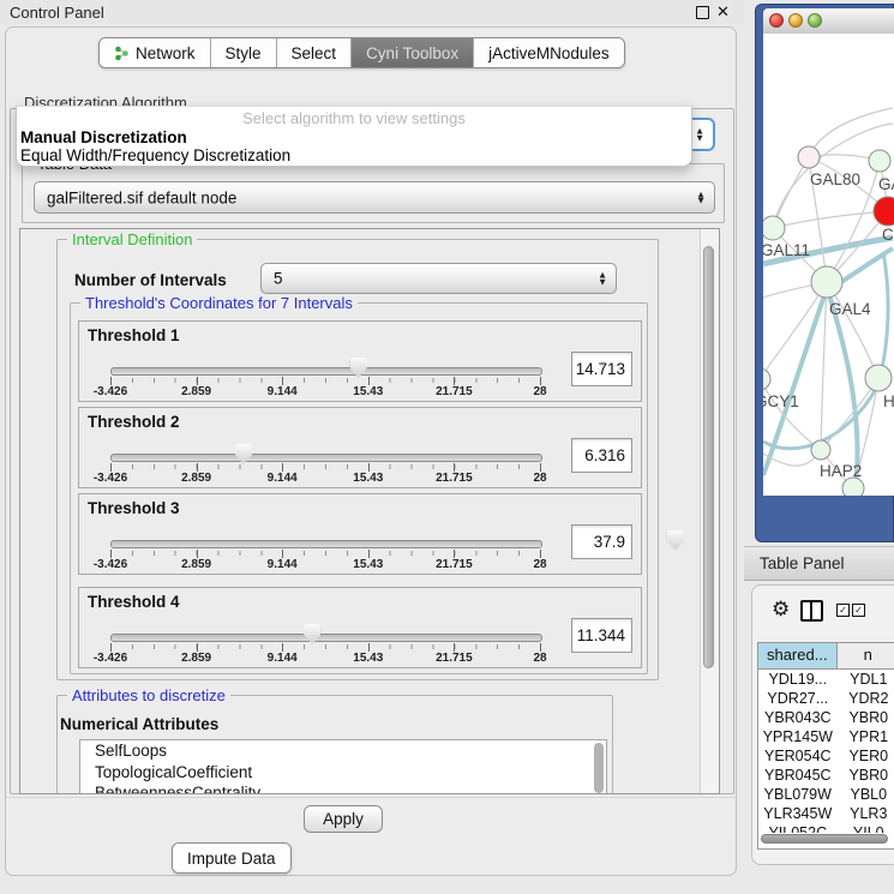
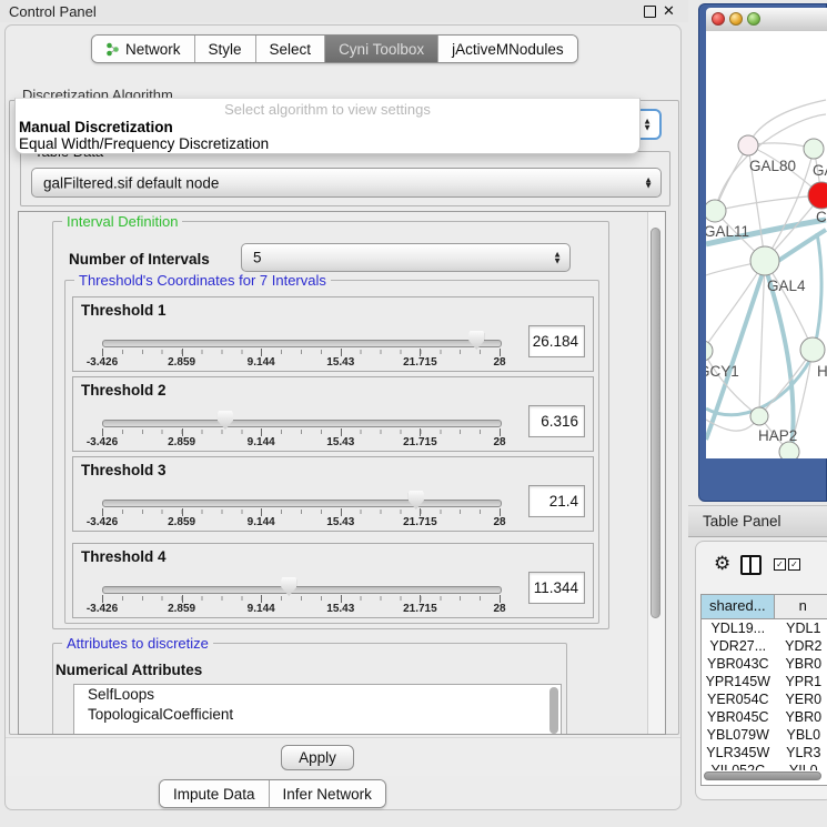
  Control Panel
  ✕
  Network
  Style
  Select
  Cyni Toolbox
  jActiveMNodules
  Discretization Algorithm
  ▲
  ▼
  Select algorithm to view settings
  Manual Discretization
  Equal Width/Frequency Discretization
  galFiltered.sif default node
  ▲
  ▼
  Interval Definition
  Number of Intervals
  5
  ▲
  ▼
  Threshold's Coordinates for 7 Intervals
  Threshold 1
  -3.426
  2.859
  9.144
  15.43
  21.715
  28
- 14.713
+ 26.184
  Threshold 2
  -3.426
  2.859
  9.144
  15.43
  21.715
  28
  6.316
  Threshold 3
  -3.426
  2.859
  9.144
  15.43
  21.715
  28
- 37.9
+ 21.4
  Threshold 4
  -3.426
  2.859
  9.144
  15.43
  21.715
  28
  11.344
  Attributes to discretize
  Numerical Attributes
  SelfLoops
  TopologicalCoefficient
- BetweennessCentrality
  Apply
  Impute Data
+ Infer Network
  GAL80
  C
  GAL11
  GAL4
  CY1
  H
  HAP2
  Table Panel
  ⚙
  ✓
  ✓
  shared...
  n
  YDL19...
  YDL1
  YDR27...
  YDR2
  YBR043C
  YBR0
  YPR145W
  YPR1
  YER054C
  YER0
  YBR045C
  YBR0
  YBL079W
  YBL0
  YLR345W
  YLR3
